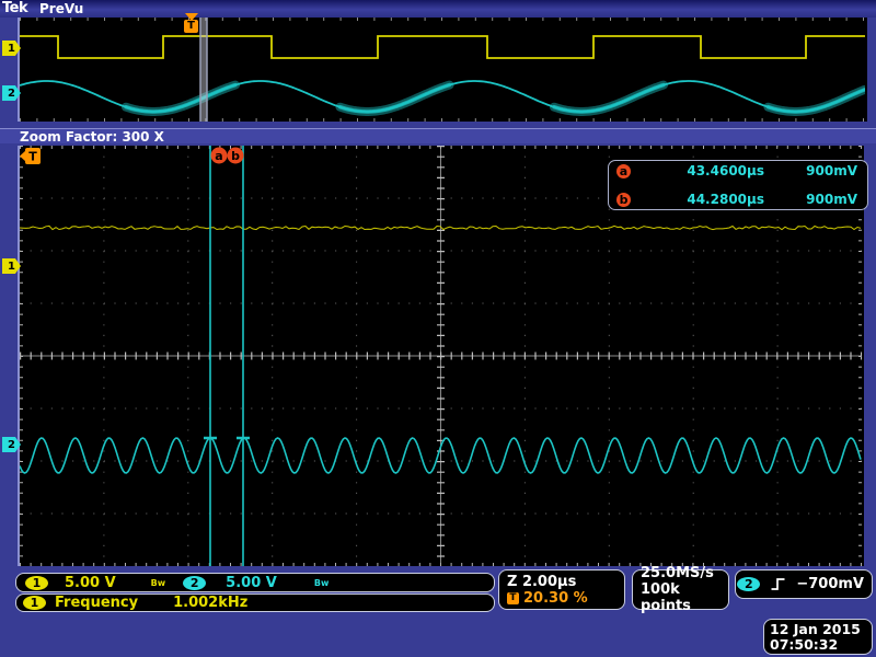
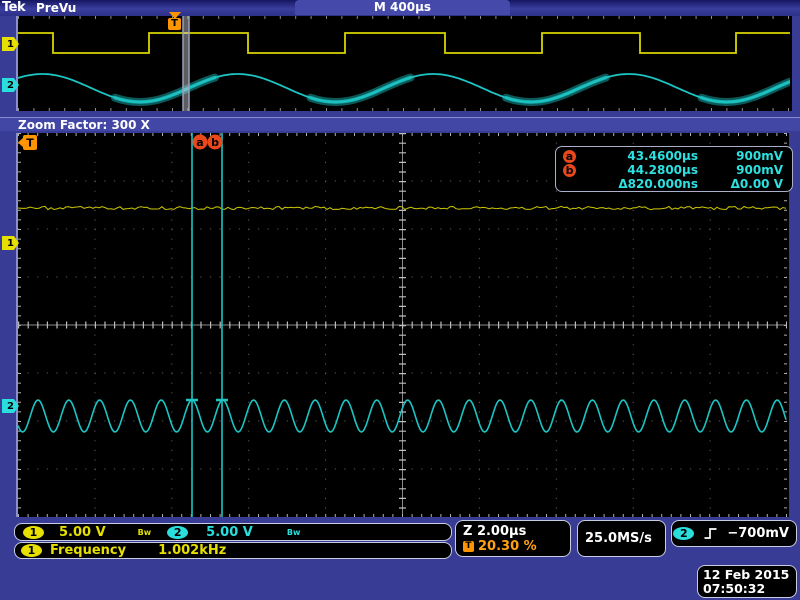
  Tek
  PreVu
+ M 400µs
  T
  1
  2
  Zoom Factor: 300 X
  a
  b
  T
  1
  2
  a
  43.4600µs
  900mV
  b
  44.2800µs
  900mV
+ Δ820.000ns
+ Δ0.00 V
  1
  5.00 V
  Bw
  2
  5.00 V
  Bw
  1
  Frequency
  1.002kHz
  Z 2.00µs
  T
  20.30 %
  25.0MS/s
- 100k points
  2
  −700mV
- 12 Jan 2015
+ 12 Feb 2015
  07:50:32
